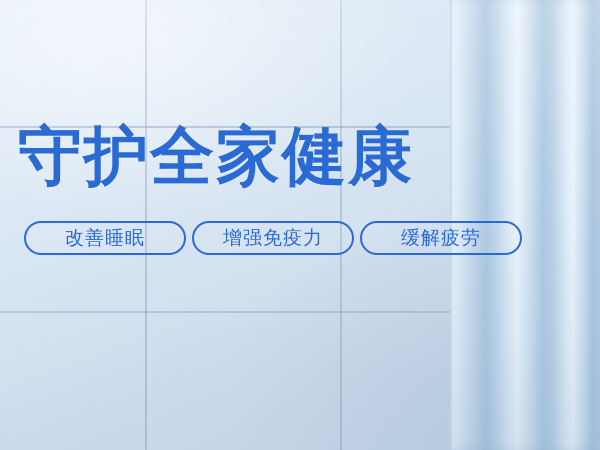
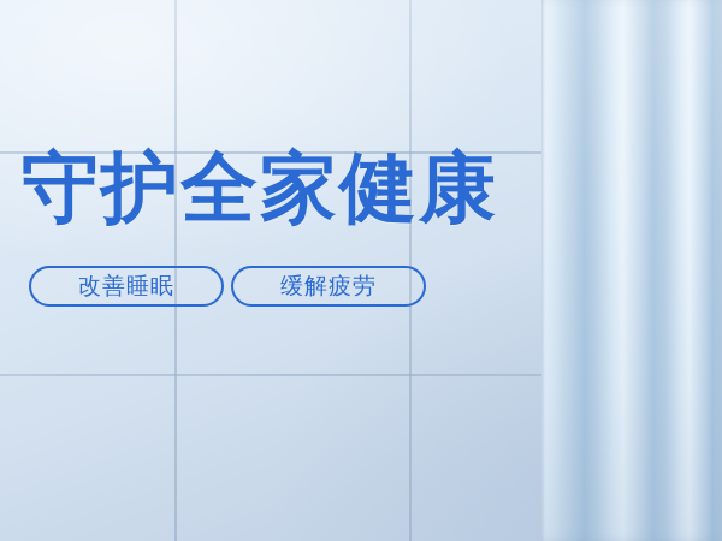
  守护全家健康
  改善睡眠
- 增强免疫力
  缓解疲劳
